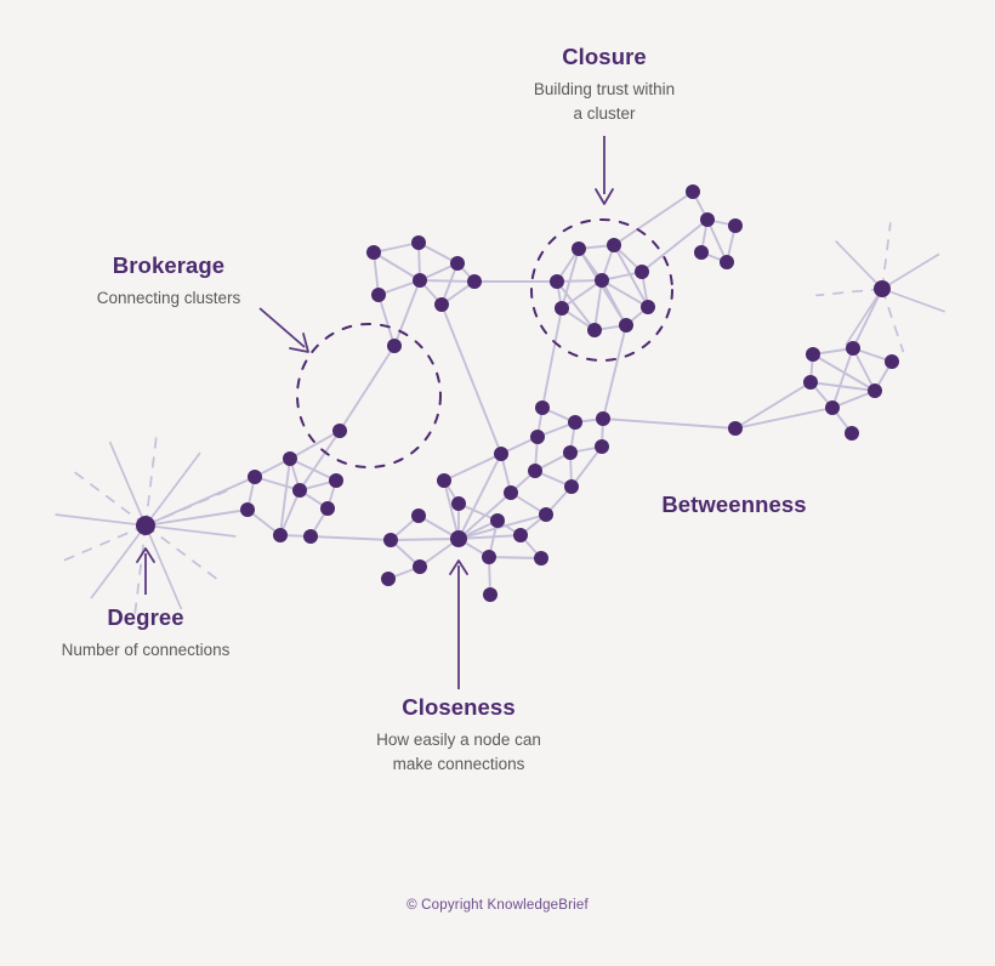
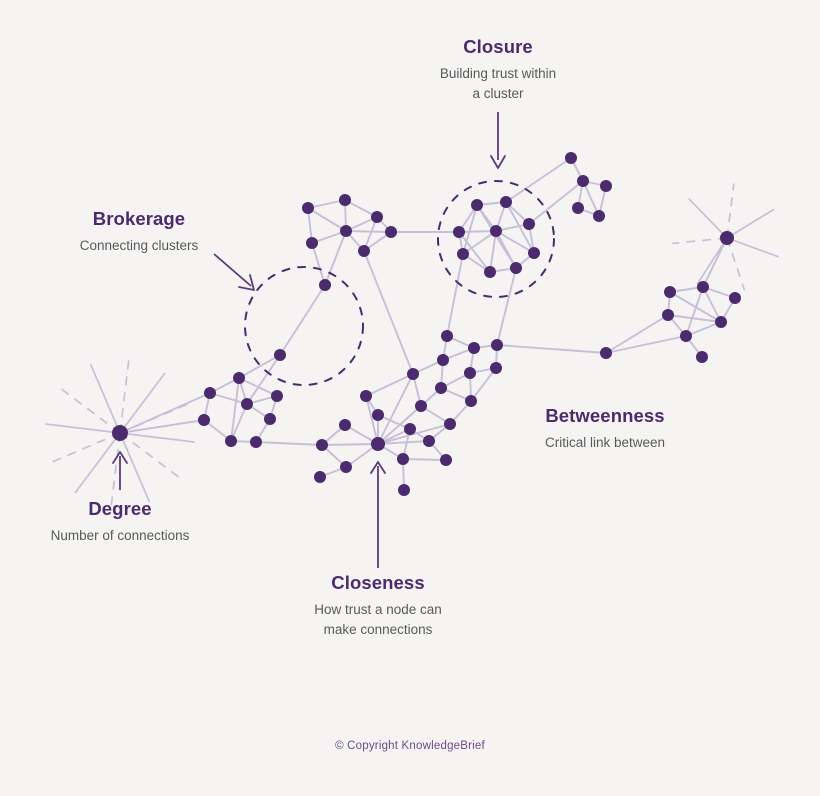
  Closure
  Building trust within
  a cluster
  Brokerage
  Connecting clusters
  Degree
  Number of connections
  Closeness
- How easily a node can
+ How trust a node can
  make connections
  Betweenness
+ Critical link between
  © Copyright KnowledgeBrief
